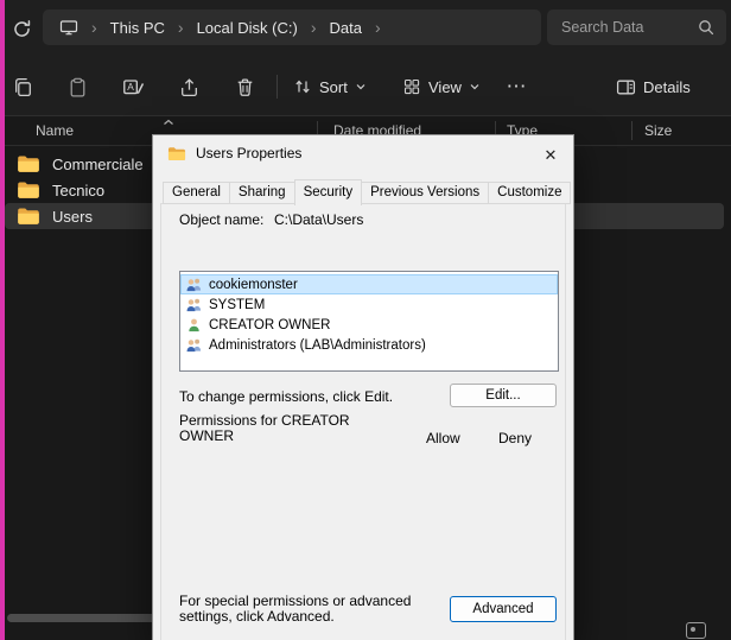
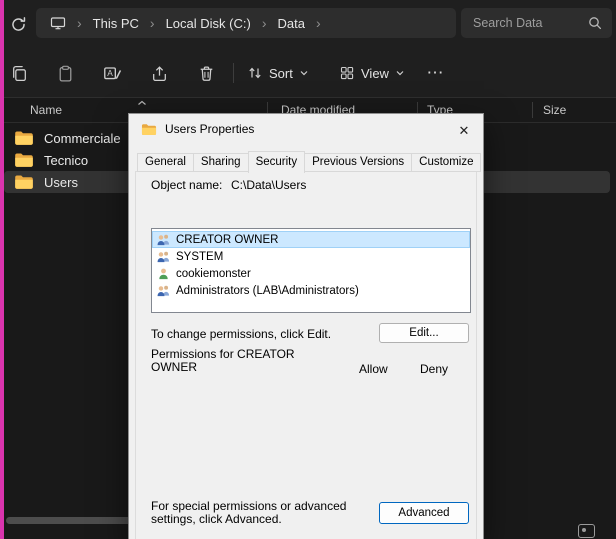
  ›
  This PC
  ›
  Local Disk (C:)
  ›
  Data
  ›
  Search Data
  A
  Sort
  View
  ⋯
- Details
  Name
  Date modified
  Type
  Size
  Commerciale
  Tecnico
  Users
  Users Properties
  ✕
  General
  Sharing
  Security
  Previous Versions
  Customize
  Object name:
  C:\Data\Users
- cookiemonster
+ CREATOR OWNER
  SYSTEM
- CREATOR OWNER
+ cookiemonster
  Administrators (LAB\Administrators)
  To change permissions, click Edit.
  Edit...
  Permissions for CREATOR OWNER
  Allow
  Deny
  For special permissions or advanced settings, click Advanced.
  Advanced
